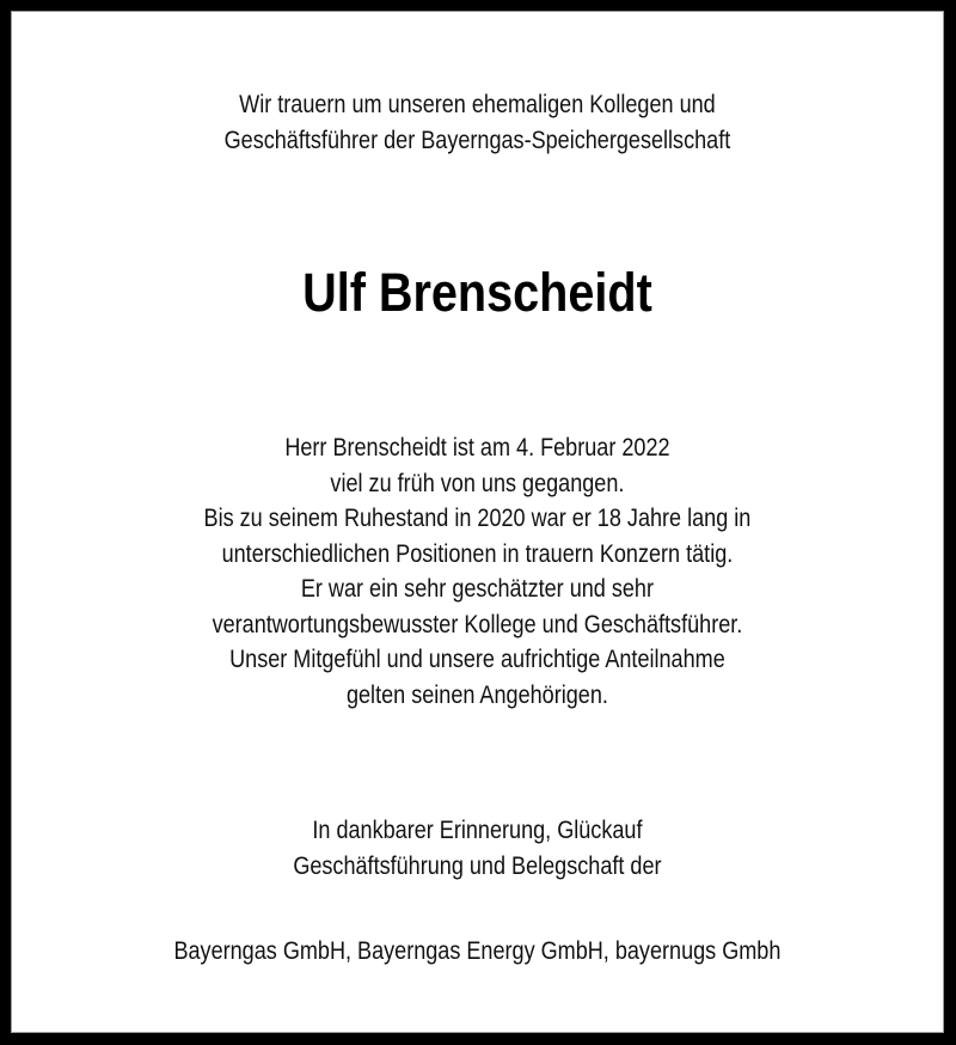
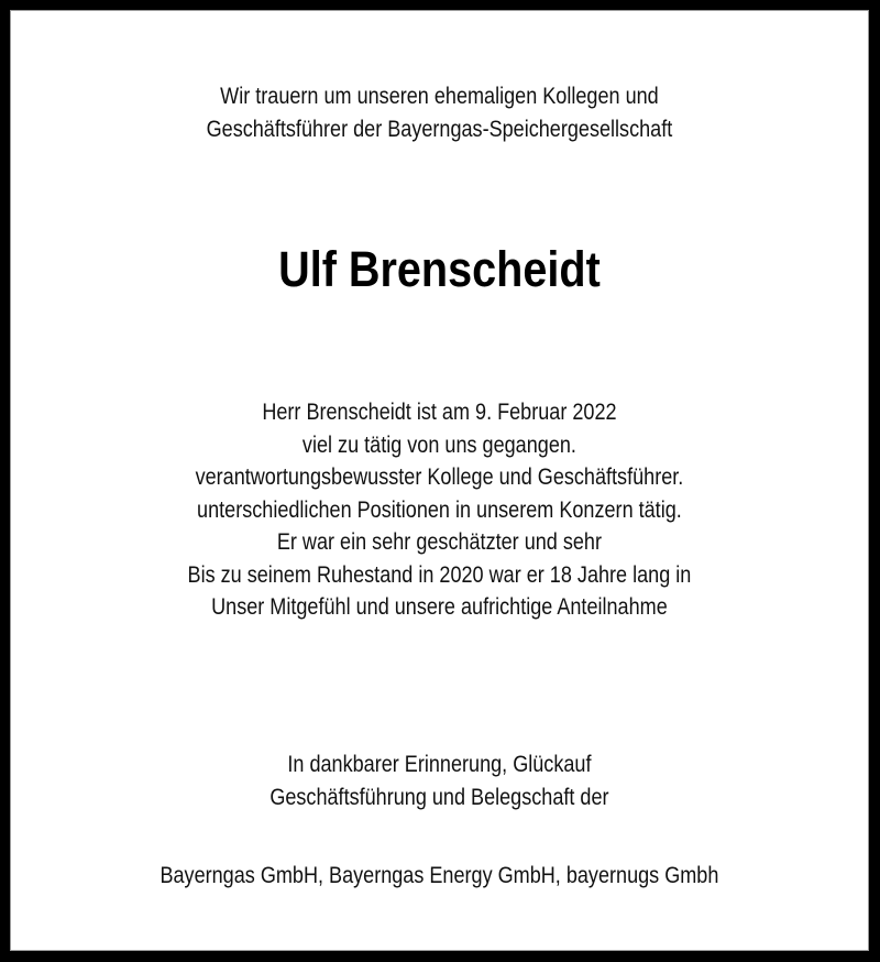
  Wir trauern um unseren ehemaligen Kollegen und
  Geschäftsführer der Bayerngas-Speichergesellschaft
  Ulf Brenscheidt
- Herr Brenscheidt ist am 4. Februar 2022
+ Herr Brenscheidt ist am 9. Februar 2022
- viel zu früh von uns gegangen.
+ viel zu tätig von uns gegangen.
- Bis zu seinem Ruhestand in 2020 war er 18 Jahre lang in
+ verantwortungsbewusster Kollege und Geschäftsführer.
- unterschiedlichen Positionen in trauern Konzern tätig.
+ unterschiedlichen Positionen in unserem Konzern tätig.
  Er war ein sehr geschätzter und sehr
- verantwortungsbewusster Kollege und Geschäftsführer.
+ Bis zu seinem Ruhestand in 2020 war er 18 Jahre lang in
  Unser Mitgefühl und unsere aufrichtige Anteilnahme
- gelten seinen Angehörigen.
  In dankbarer Erinnerung, Glückauf
  Geschäftsführung und Belegschaft der
  Bayerngas GmbH, Bayerngas Energy GmbH, bayernugs Gmbh
